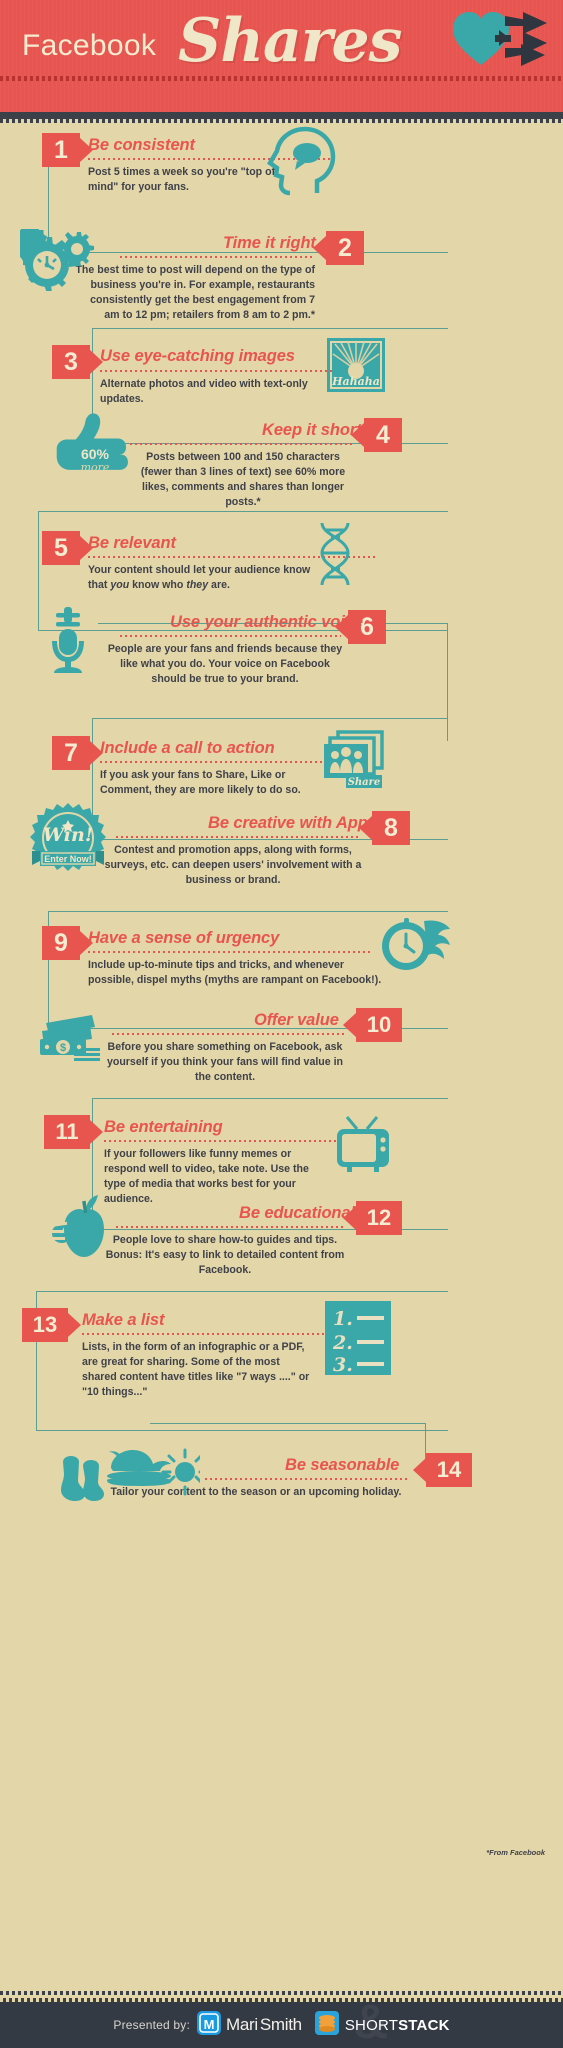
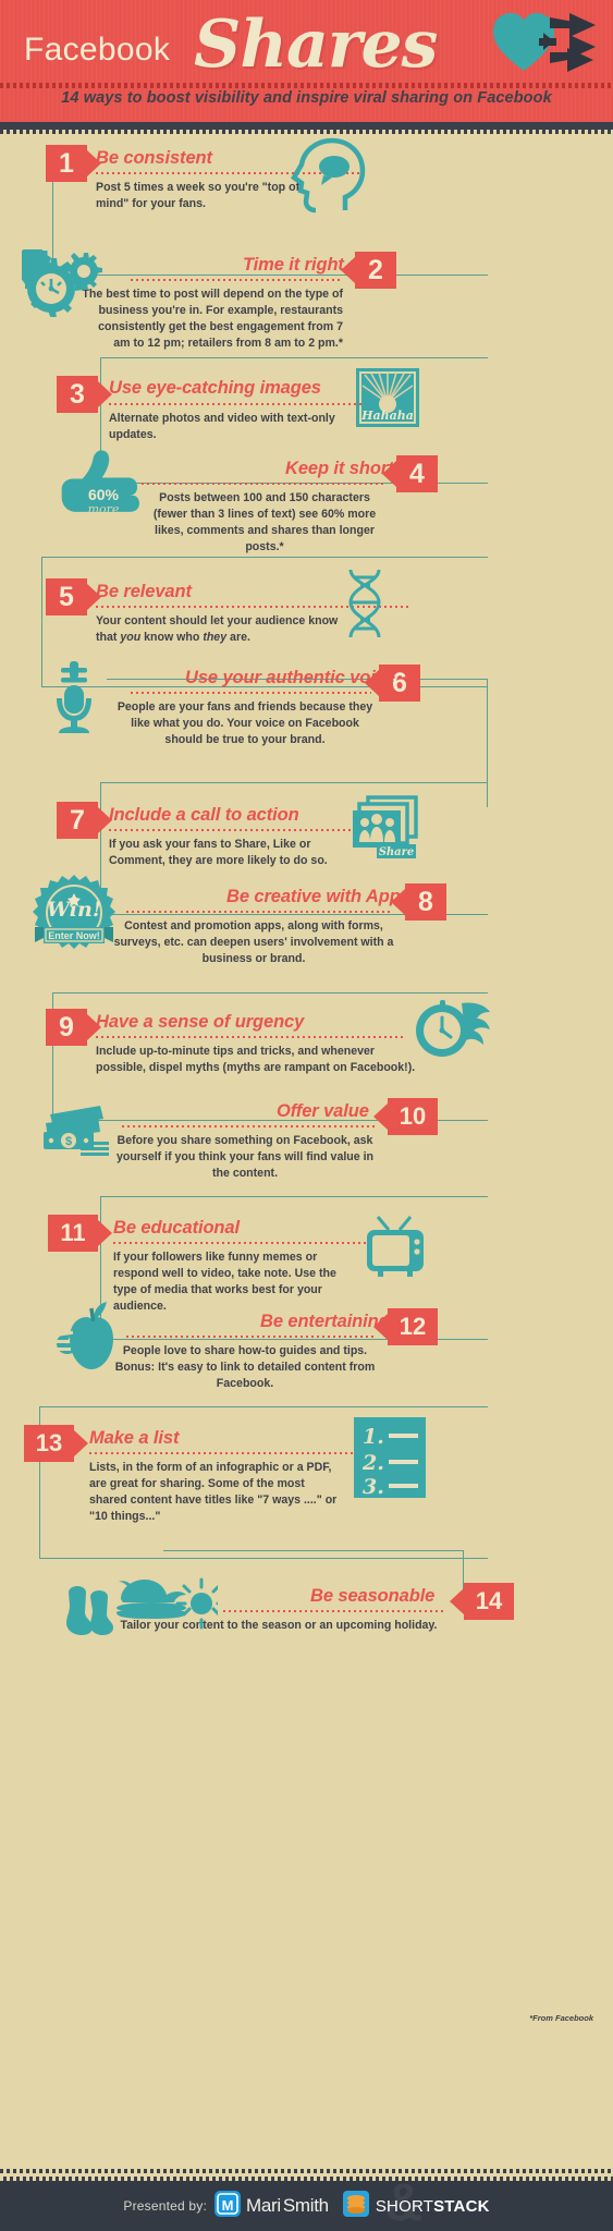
  Facebook
  Shares
+ 14 ways to boost visibility and inspire viral sharing on Facebook
  1
  Be consistent
  Post 5 times a week so you're "top of mind" for your fans.
  2
  Time it right
  The best time to post will depend on the type of business you're in. For example, restaurants consistently get the best engagement from 7 am to 12 pm; retailers from 8 am to 2 pm.*
  3
  Use eye-catching images
  Alternate photos and video with text-only updates.
  Hahaha
  4
  Keep it short
  Posts between 100 and 150 characters (fewer than 3 lines of text) see 60% more likes, comments and shares than longer posts.*
  60%
  more
  5
  Be relevant
  Your content should let your audience know that you know who they are.
  6
  Use your authentic voice
  People are your fans and friends because they like what you do. Your voice on Facebook should be true to your brand.
  7
  Include a call to action
  If you ask your fans to Share, Like or Comment, they are more likely to do so.
  Share
  8
  Be creative with Apps
  Contest and promotion apps, along with forms, surveys, etc. can deepen users' involvement with a business or brand.
  Win!
  Enter Now!
  9
  Have a sense of urgency
  Include up-to-minute tips and tricks, and whenever possible, dispel myths (myths are rampant on Facebook!).
  10
  Offer value
  Before you share something on Facebook, ask yourself if you think your fans will find value in the content.
  $
  11
- Be entertaining
+ Be educational
  If your followers like funny memes or respond well to video, take note. Use the type of media that works best for your audience.
  12
- Be educational
+ Be entertaining
  People love to share how-to guides and tips. Bonus: It's easy to link to detailed content from Facebook.
  13
  Make a list
  Lists, in the form of an infographic or a PDF, are great for sharing. Some of the most shared content have titles like "7 ways ...." or "10 things..."
  1.
  2.
  3.
  14
  Be seasonable
  Tailor your content to the season or an upcoming holiday.
  *From Facebook
  &
  Presented by:
  M
  MariSmith
  SHORTSTACK
